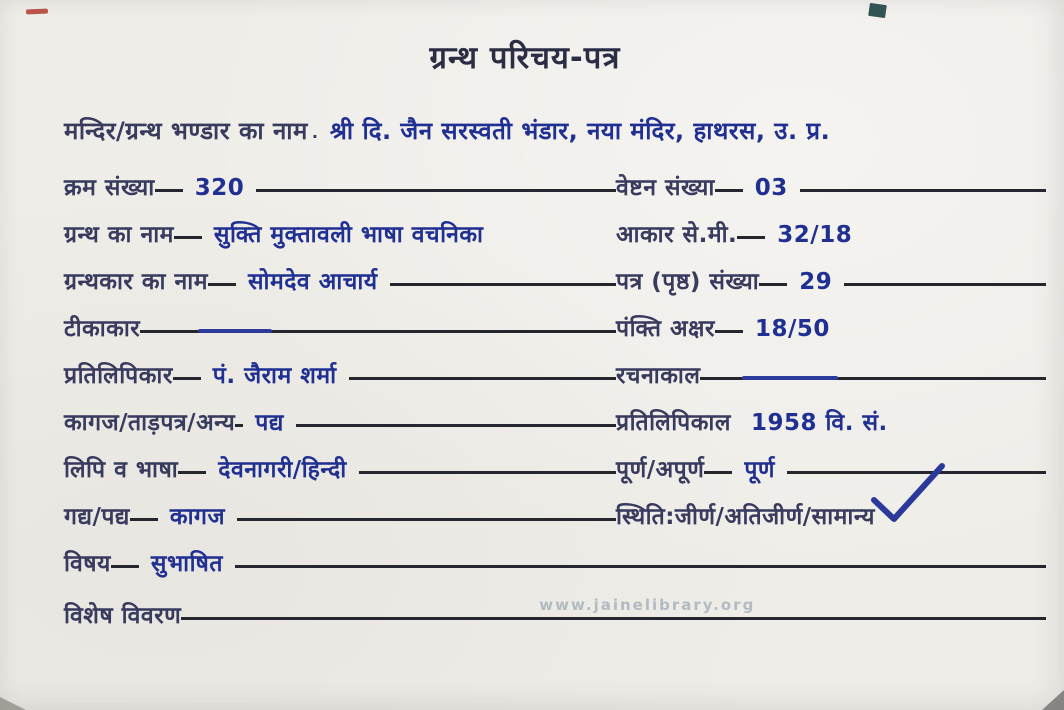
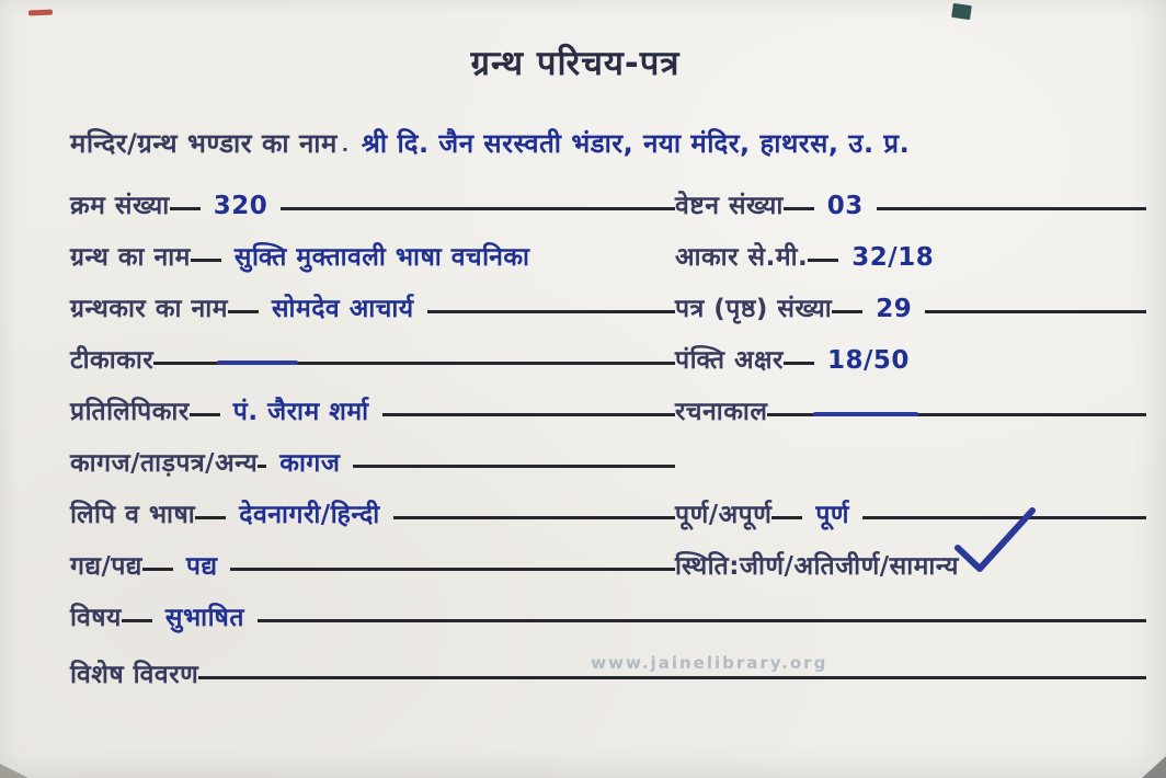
  ग्रन्थ परिचय-पत्र
  मन्दिर/ग्रन्थ भण्डार का नाम
  ·
  श्री दि. जैन सरस्वती भंडार, नया मंदिर, हाथरस, उ. प्र.
  क्रम संख्या
  320
  वेष्टन संख्या
  03
  ग्रन्थ का नाम
  सुक्ति मुक्तावली भाषा वचनिका
  आकार से.मी.
  32/18
  ग्रन्थकार का नाम
  सोमदेव आचार्य
  पत्र (पृष्ठ) संख्या
  29
  टीकाकार
  पंक्ति अक्षर
  18/50
  प्रतिलिपिकार
  पं. जैराम शर्मा
  रचनाकाल
  कागज/ताड़पत्र/अन्य
- पद्य
+ कागज
- प्रतिलिपिकाल
- 1958 वि. सं.
  लिपि व भाषा
  देवनागरी/हिन्दी
  पूर्ण/अपूर्ण
  पूर्ण
  गद्य/पद्य
- कागज
+ पद्य
  स्थिति:जीर्ण/अतिजीर्ण/सामान्य
  विषय
  सुभाषित
  विशेष विवरण
  www.jainelibrary.org
